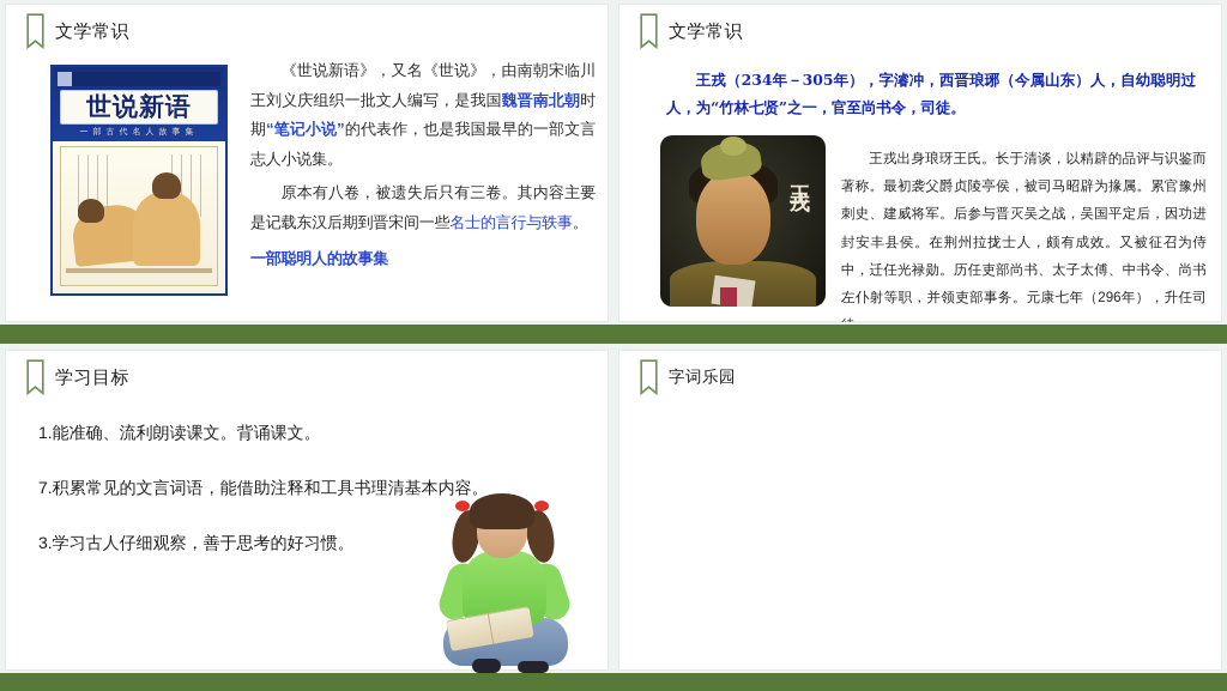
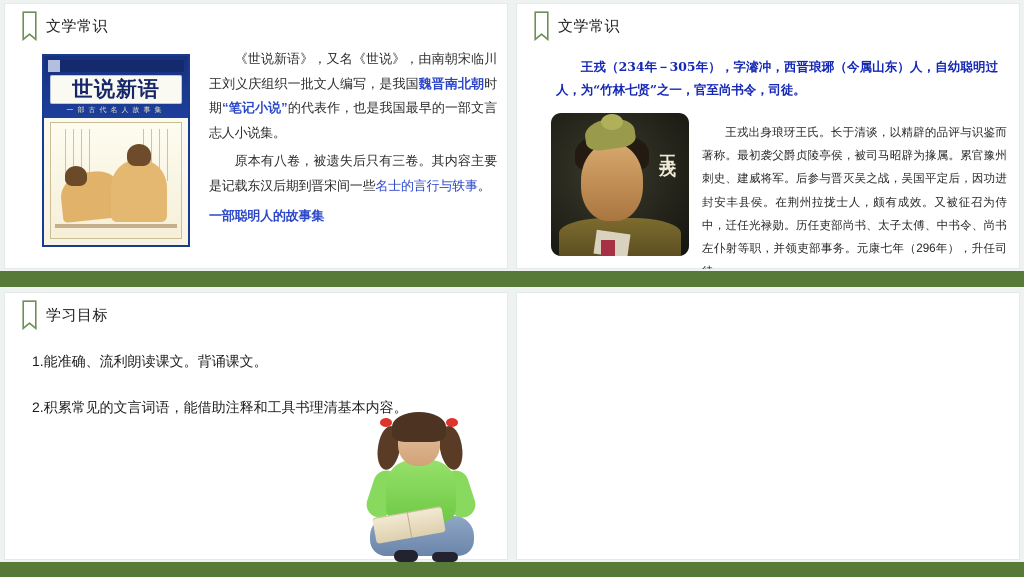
  文学常识
  世说新语
  《世说新语》，又名《世说》，由南朝宋临川王刘义庆组织一批文人编写，是我国魏晋南北朝时期“笔记小说”的代表作，也是我国最早的一部文言志人小说集。
  原本有八卷，被遗失后只有三卷。其内容主要是记载东汉后期到晋宋间一些名士的言行与轶事。
  一部聪明人的故事集
  文学常识
  王戎（234年－305年），字濬冲，西晋琅琊（今属山东）人，自幼聪明过人，为“竹林七贤”之一，官至尚书令，司徒。
  王戎出身琅玡王氏。长于清谈，以精辟的品评与识鉴而著称。最初袭父爵贞陵亭侯，被司马昭辟为掾属。累官豫州刺史、建威将军。后参与晋灭吴之战，吴国平定后，因功进封安丰县侯。在荆州拉拢士人，颇有成效。又被征召为侍中，迁任光禄勋。历任吏部尚书、太子太傅、中书令、尚书左仆射等职，并领吏部事务。元康七年（296年），升任司
  学习目标
  1.能准确、流利朗读课文。背诵课文。
- 7.积累常见的文言词语，能借助注释和工具书理清基本内容。
+ 2.积累常见的文言词语，能借助注释和工具书理清基本内容。
- 3.学习古人仔细观察，善于思考的好习惯。
- 字词乐园
